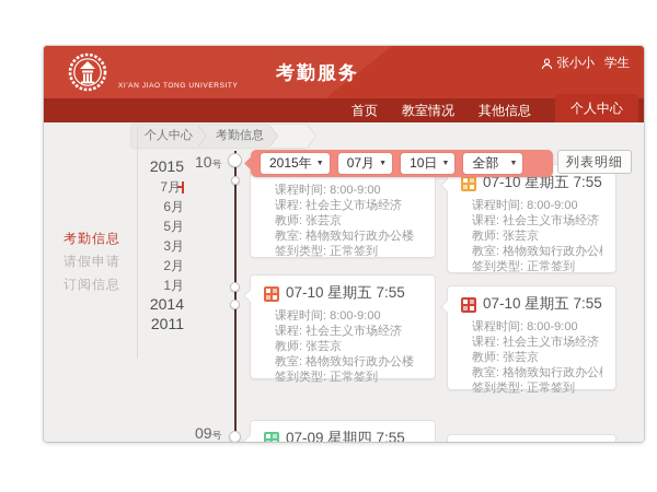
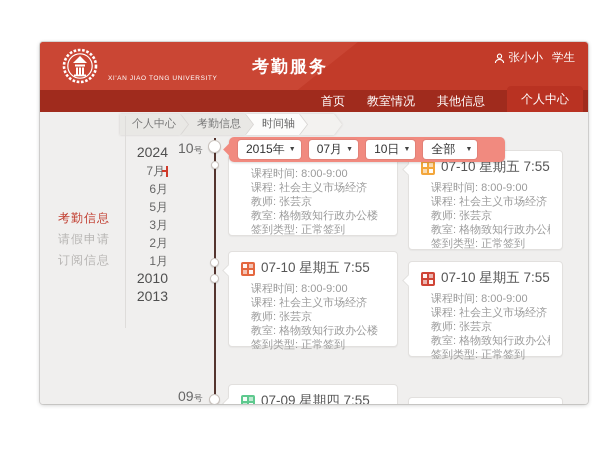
  考勤服务
  张小小
  学生
  首页
  教室情况
  其他信息
  个人中心
  个人中心
  考勤信息
+ 时间轴
  考勤信息
  请假申请
  订阅信息
- 2015
+ 2024
  7月
  6月
  5月
  3月
  2月
  1月
- 2014
+ 2010
- 2011
+ 2013
  10号
  09号
  课程时间: 8:00-9:00
  课程: 社会主义市场经济
  教师: 张芸京
  教室: 格物致知行政办公楼
  签到类型: 正常签到
  07-10 星期五 7:55
  课程时间: 8:00-9:00
  课程: 社会主义市场经济
  教师: 张芸京
  教室: 格物致知行政办公楼
  签到类型: 正常签到
  07-09 星期四 7:55
  07-10 星期五 7:55
  课程时间: 8:00-9:00
  课程: 社会主义市场经济
  教师: 张芸京
  教室: 格物致知行政办公
  签到类型: 正常签到
  07-10 星期五 7:55
  课程时间: 8:00-9:00
  课程: 社会主义市场经济
  教师: 张芸京
  教室: 格物致知行政办公
  签到类型: 正常签到
  2015年
  07月
  10日
  全部
- 列表明细
